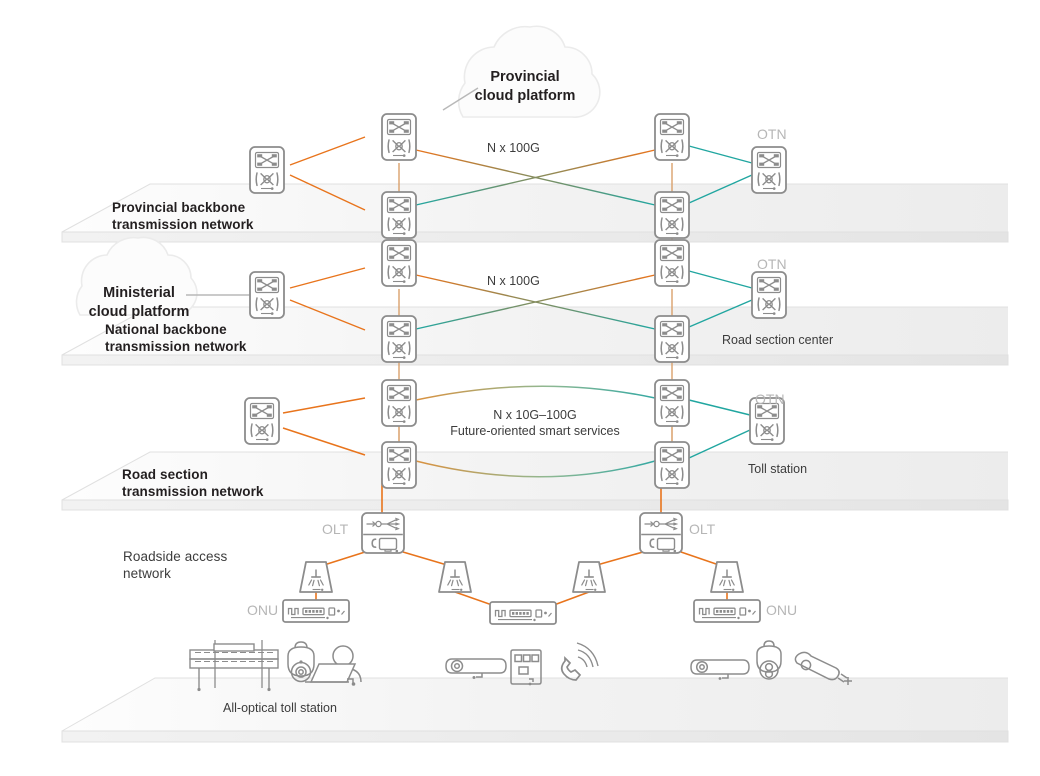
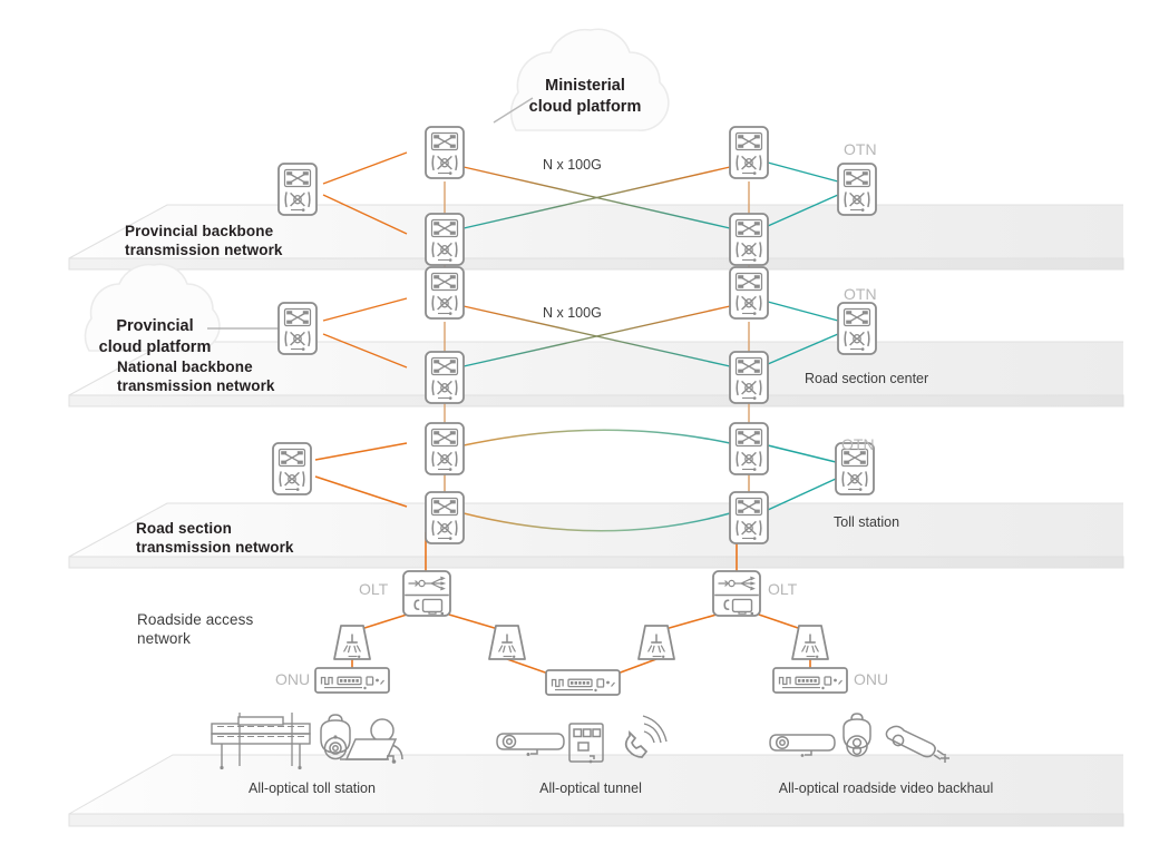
- Provincial
+ Ministerial
  cloud platform
- Ministerial
+ Provincial
  cloud platform
  Provincial backbone
  transmission network
  National backbone
  transmission network
  Road section
  transmission network
  Roadside access
  network
  N x 100G
  N x 100G
- N x 10G–100G
- Future-oriented smart services
  OTN
  OTN
  OTN
  Road section center
  Toll station
  OLT
  OLT
  ONU
  ONU
  All-optical toll station
+ All-optical tunnel
+ All-optical roadside video backhaul
